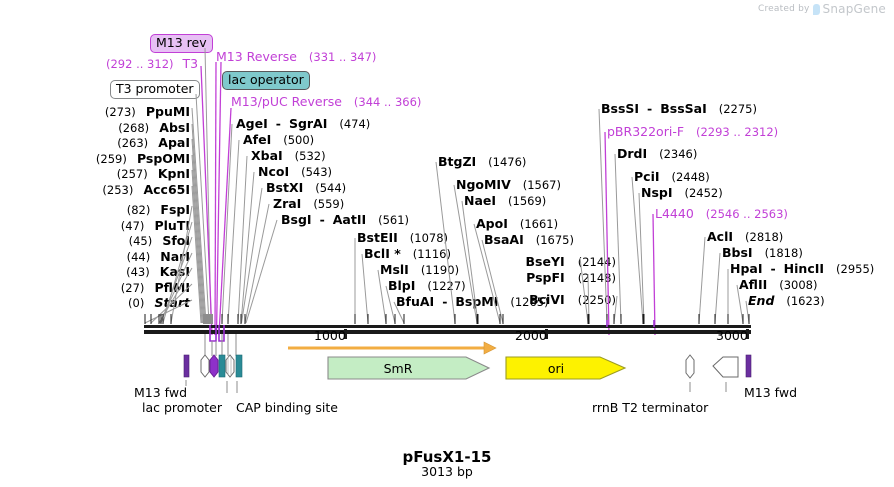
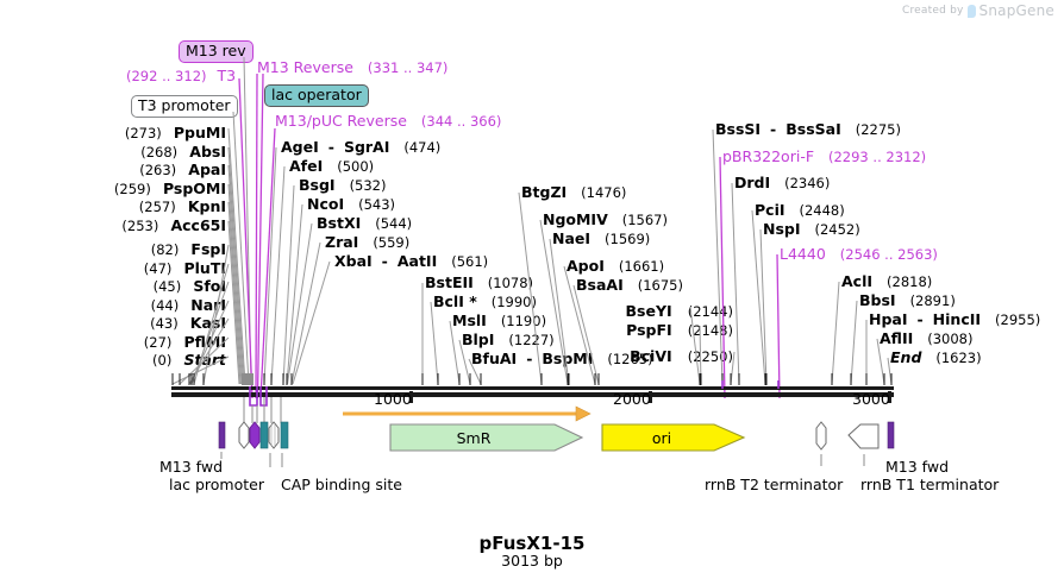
  Created by
  SnapGene
  M13 rev
  lac operator
  T3 promoter
  (292 .. 312) T3
  M13 Reverse (331 .. 347)
  M13/pUC Reverse (344 .. 366)
  pBR322ori-F (2293 .. 2312)
  L4440 (2546 .. 2563)
  (273) PpuMI
  (268) AbsI
  (263) ApaI
  (259) PspOMI
  (257) KpnI
  (253) Acc65I
  (82) FspI
  (47) PluTI
  (45) SfoI
  (44) NaI
  (43) KasI
  (27) PflMI
  (0) Star
  AgeI - SgrAI (474)
  AfeI (500)
- XbaI (532)
+ BsgI (532)
  NcoI (543)
  BstXI (544)
  ZraI (559)
- BsgI - AatII (561)
+ XbaI - AatII (561)
  BstEII (1078)
- BclI * (1116)
+ BclI * (1990)
  MslI (1190)
  BlpI (127)
  BfuAI - BspMI (1265)
  BtgZI (1476)
  NgoMIV (1567)
  NaeI (1569)
  ApoI (1661)
  BsaAI (1675)
  BseYI 214)
  PspFI (214)
  BciVI (225)
  BssSI - BssSaI (2275)
  DrdI (2346)
  PciI (2448)
  NspI (2452)
  AclI (2818)
- BbsI (1818)
+ BbsI (2891)
  HpaI - HincII (2955)
  AflII (3008)
  End (1623)
  1000
  2000
  3000
  SmR
  ori
  M13 fwd
  lac promoter
  CAP binding site
  rrnB T2 terminator
+ rrnB T1 terminator
  M13 fwd
  pFusX1-15
  3013 bp
